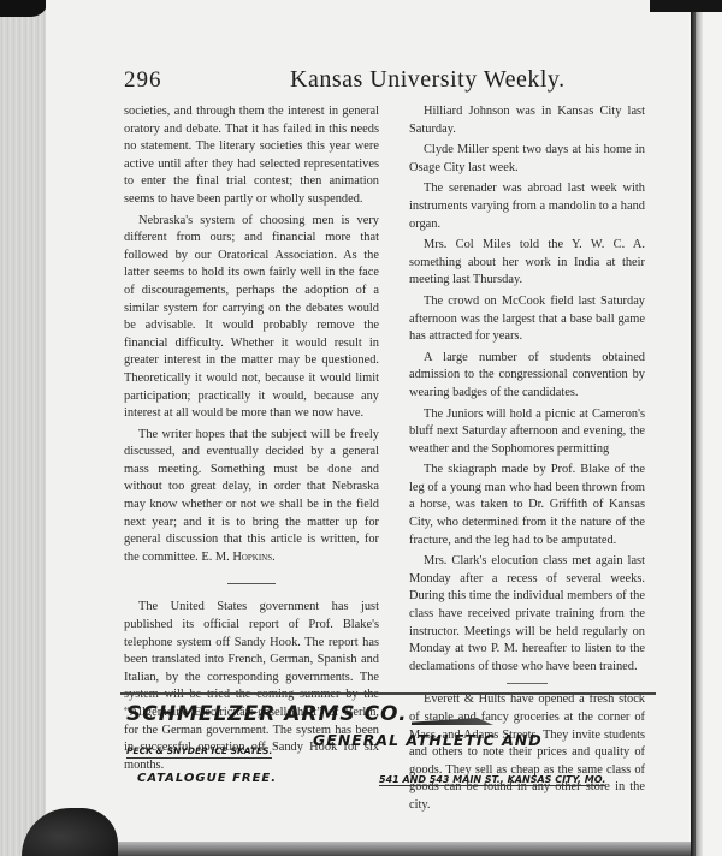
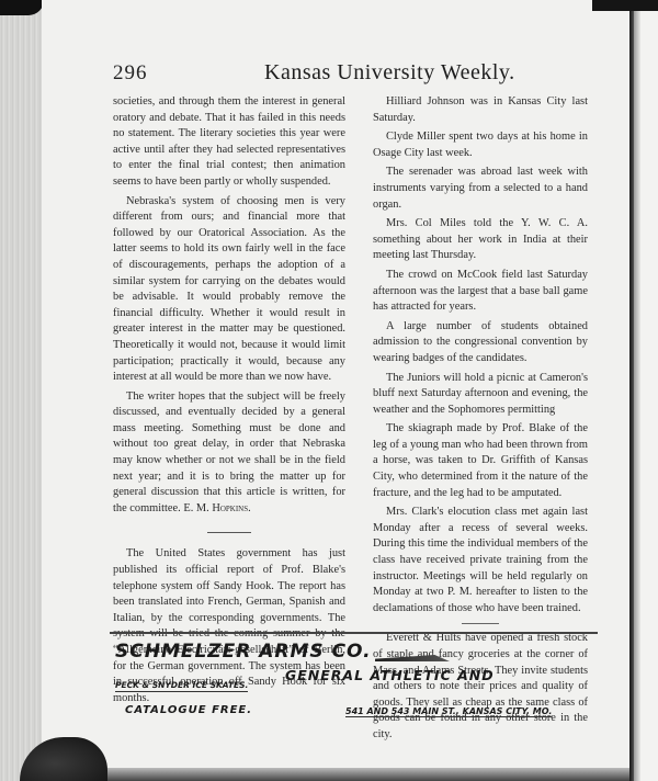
  296
  Kansas University Weekly.
  societies, and through them the interest in general oratory and debate. That it has failed in this needs no statement. The literary societies this year were active until after they had selected representatives to enter the final trial contest; then animation seems to have been partly or wholly suspended.
  Nebraska's system of choosing men is very different from ours; and financial more that followed by our Oratorical Association. As the latter seems to hold its own fairly well in the face of discouragements, perhaps the adoption of a similar system for carrying on the debates would be advisable. It would probably remove the financial difficulty. Whether it would result in greater interest in the matter may be questioned. Theoretically it would not, because it would limit participation; practically it would, because any interest at all would be more than we now have.
  The writer hopes that the subject will be freely discussed, and eventually decided by a general mass meeting. Something must be done and without too great delay, in order that Nebraska may know whether or not we shall be in the field next year; and it is to bring the matter up for general discussion that this article is written, for the committee. E. M. Hopkins.
  The United States government has just published its official report of Prof. Blake's telephone system off Sandy Hook. The report has been translated into French, German, Spanish and Italian, by the corresponding governments. The system will be tried the coming summer by the “Allgemeine Electricitäts-gesellschaft” of Berlin, for the German government. The system has been in successful operation off Sandy Hook for six months.
  Hilliard Johnson was in Kansas City last Saturday.
  Clyde Miller spent two days at his home in Osage City last week.
- The serenader was abroad last week with instruments varying from a mandolin to a hand organ.
+ The serenader was abroad last week with instruments varying from a selected to a hand organ.
  Mrs. Col Miles told the Y. W. C. A. something about her work in India at their meeting last Thursday.
  The crowd on McCook field last Saturday afternoon was the largest that a base ball game has attracted for years.
  A large number of students obtained admission to the congressional convention by wearing badges of the candidates.
  The Juniors will hold a picnic at Cameron's bluff next Saturday afternoon and evening, the weather and the Sophomores permitting
  The skiagraph made by Prof. Blake of the leg of a young man who had been thrown from a horse, was taken to Dr. Griffith of Kansas City, who determined from it the nature of the fracture, and the leg had to be amputated.
  Mrs. Clark's elocution class met again last Monday after a recess of several weeks. During this time the individual members of the class have received private training from the instructor. Meetings will be held regularly on Monday at two P. M. hereafter to listen to the declamations of those who have been trained.
  Everett & Hults have opened a fresh stock of staple and fancy groceries at the corner of Mass. and Adams Streets. They invite students and others to note their prices and quality of goods. They sell as cheap as the same class of goods can be found in any other store in the city.
  SCHMELZER ARMS CO.
  GENERAL ATHLETIC AND
  PECK & SNYDER ICE SKATES.
  CATALOGUE FREE.
  541 AND 543 MAIN ST., KANSAS CITY, MO.
